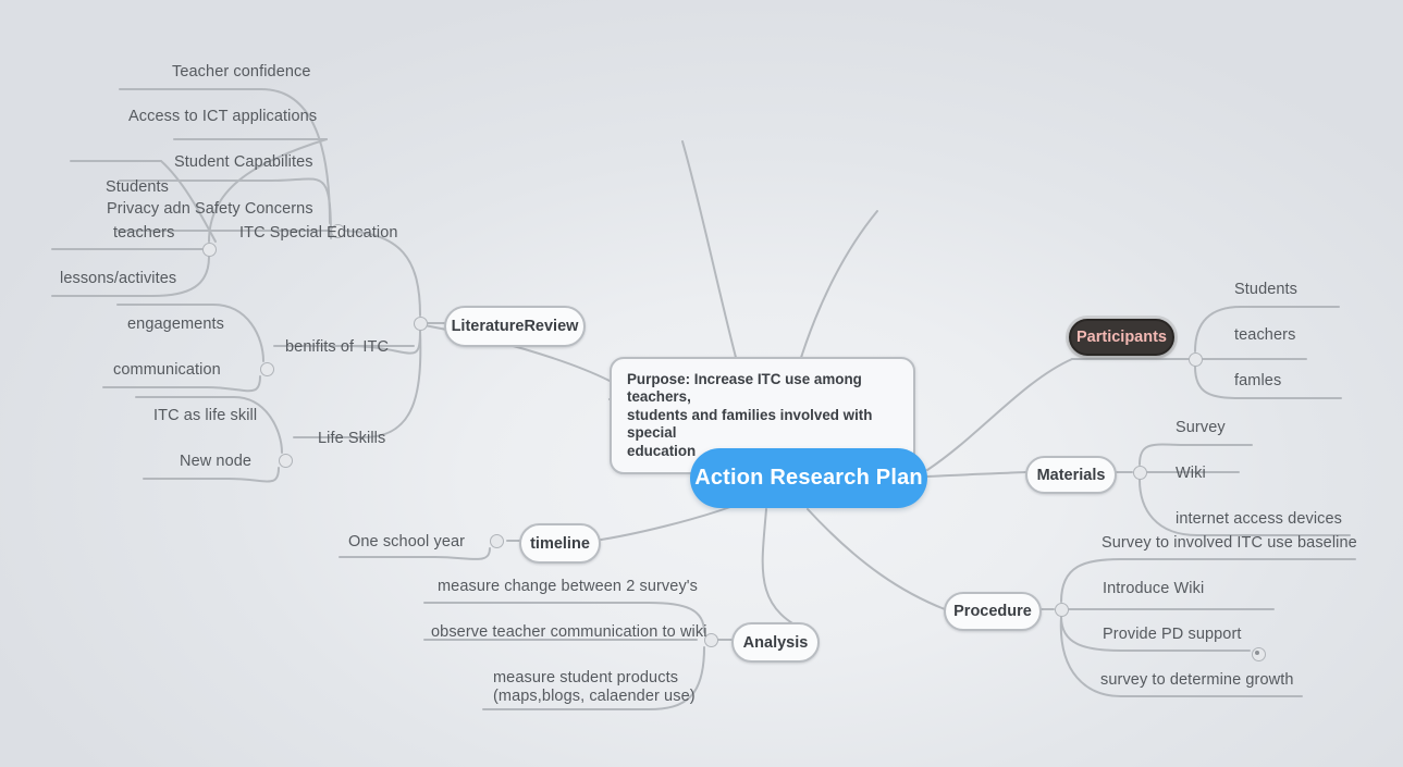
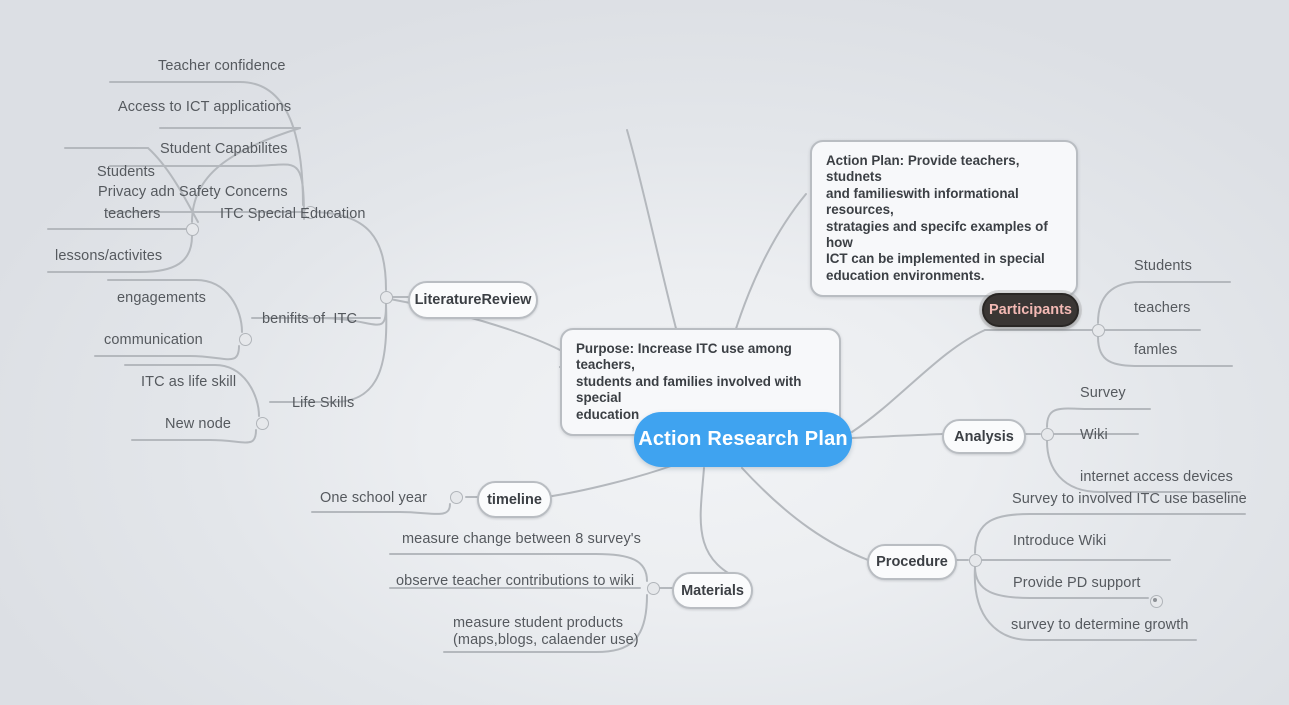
+ Action Plan: Provide teachers, studnets
+ and familieswith informational resources,
+ stratagies and specifc examples of how
+ ICT can be implemented in special
+ education environments.
  Purpose: Increase ITC use among teachers,
  students and families involved with special
  education
  Action Research Plan
  LiteratureReview
  Participants
- Materials
+ Analysis
  Procedure
- Analysis
+ Materials
  timeline
  Teacher confidence
  Access to ICT applications
  Student Capabilites
  Students
  Privacy adn Safety Concerns
  teachers
  ITC Special Education
  lessons/activites
  engagements
  benifits of ITC
  communication
  ITC as life skill
  Life Skills
  New node
  Students
  teachers
  famles
  Survey
  Wiki
  internet access devices
  Survey to involved ITC use baseline
  Introduce Wiki
  Provide PD support
  survey to determine growth
  One school year
- measure change between 2 survey's
+ measure change between 8 survey's
- observe teacher communication to wiki
+ observe teacher contributions to wiki
  measure student products
  (maps,blogs, calaender use)
